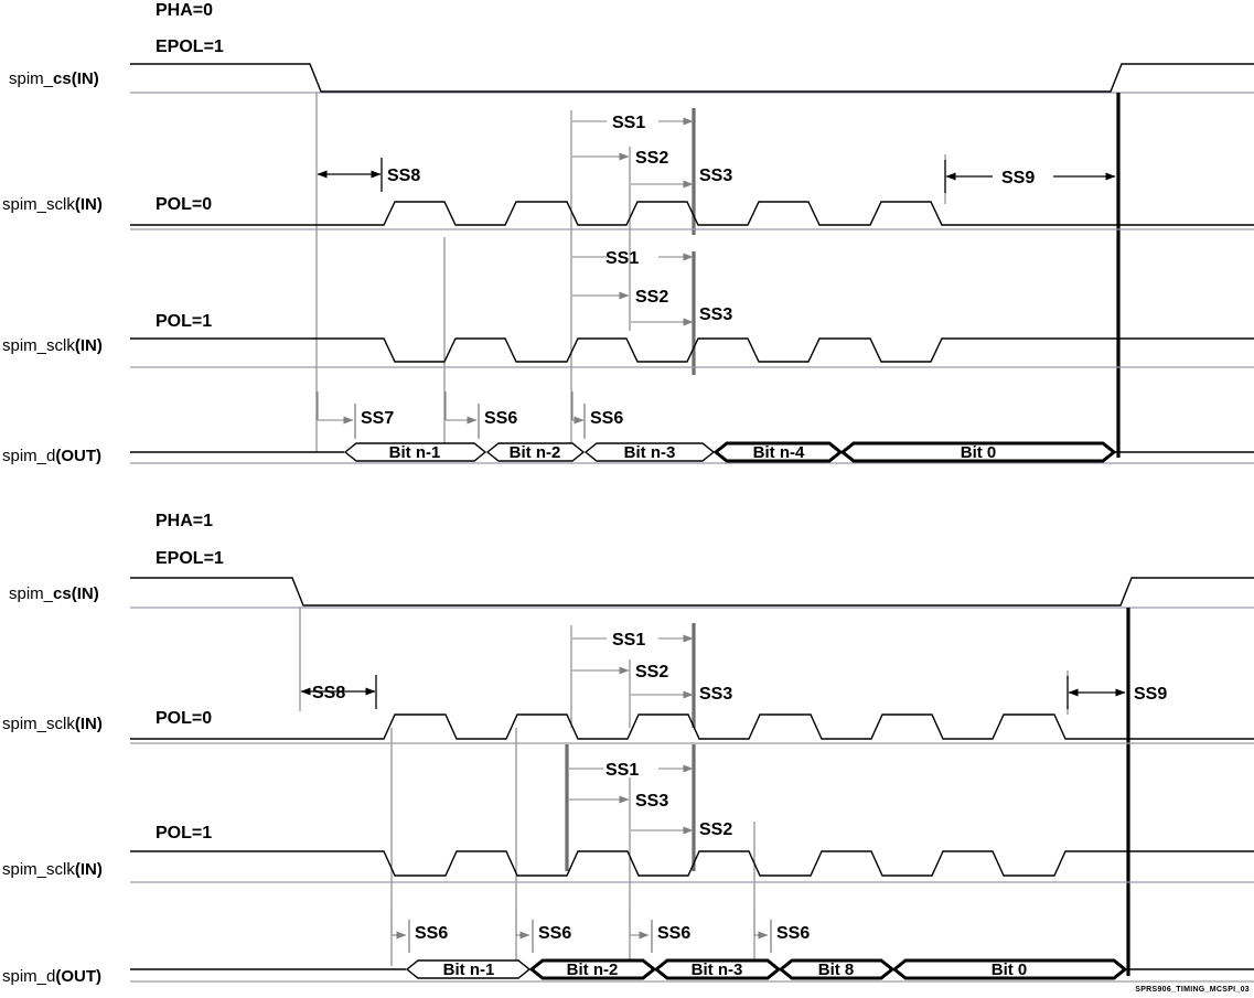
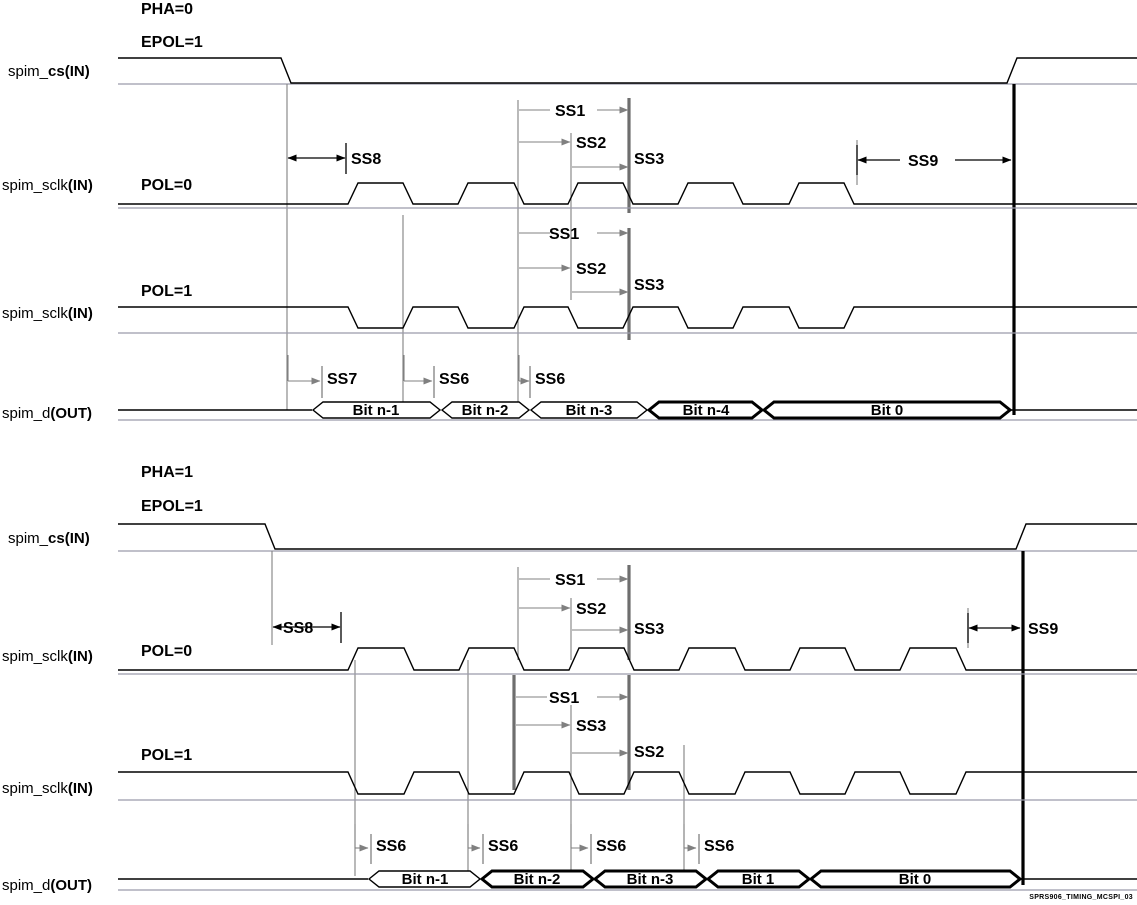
  PHA=0
  EPOL=1
  spim_cs(IN)
  SS1
  SS2
  SS3
  SS8
  SS9
  spim_sclk(IN)
  POL=0
  SS1
  SS2
  SS3
  spim_sclk(IN)
  POL=1
  SS7
  SS6
  SS6
  spim_d(OUT)
  Bit n-1
  Bit n-2
  Bit n-3
  Bit n-4
  Bit 0
  PHA=1
  EPOL=1
  spim_cs(IN)
  SS8
  SS1
  SS2
  SS3
  SS9
  spim_sclk(IN)
  POL=0
  SS1
  SS3
  SS2
  spim_sclk(IN)
  POL=1
  SS6
  SS6
  SS6
  SS6
  spim_d(OUT)
  Bit n-1
  Bit n-2
  Bit n-3
- Bit 8
+ Bit 1
  Bit 0
